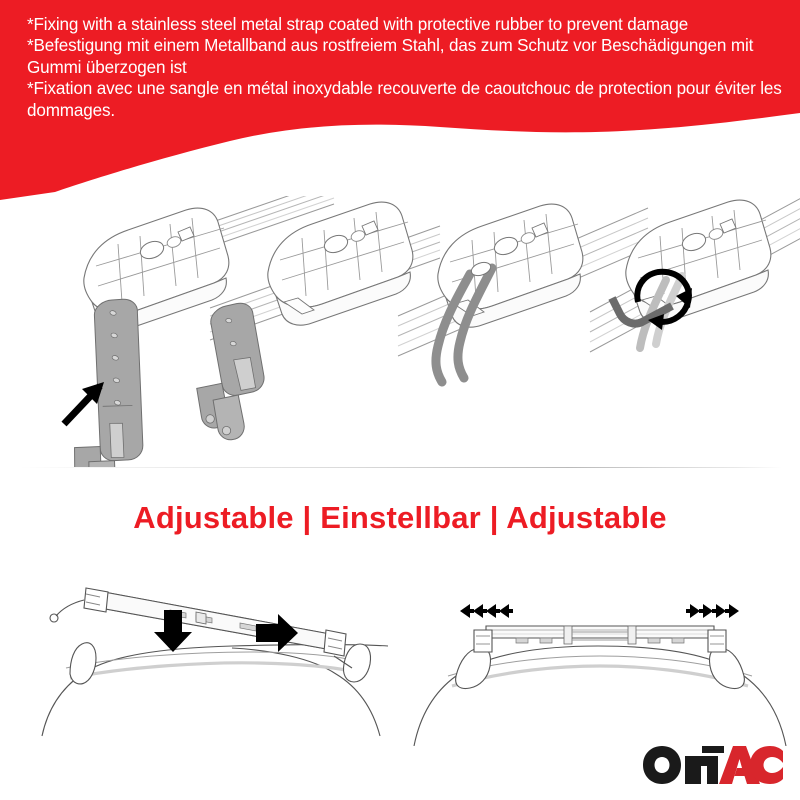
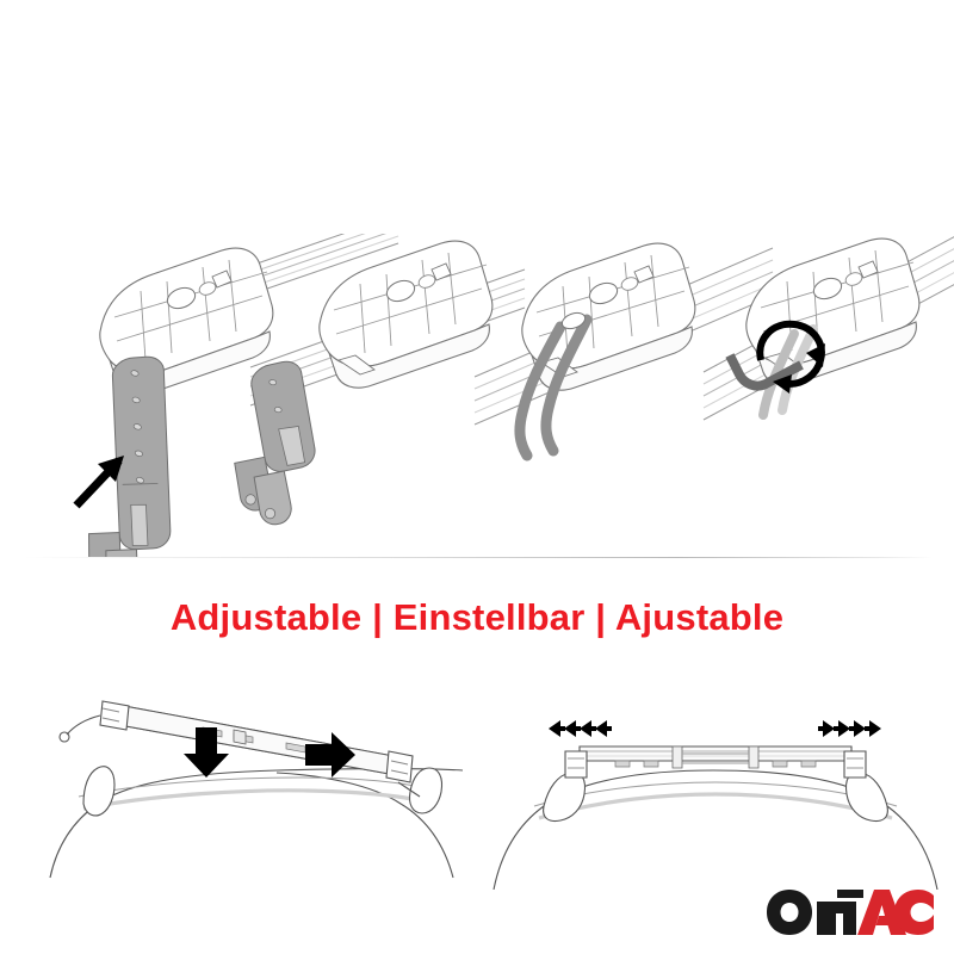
- *Fixing with a stainless steel metal strap coated with protective rubber to prevent damage
- *Befestigung mit einem Metallband aus rostfreiem Stahl, das zum Schutz vor Beschädigungen mit Gummi überzogen ist
- *Fixation avec une sangle en métal inoxydable recouverte de caoutchouc de protection pour éviter les dommages.
- Adjustable | Einstellbar | Adjustable
+ Adjustable | Einstellbar | Ajustable
